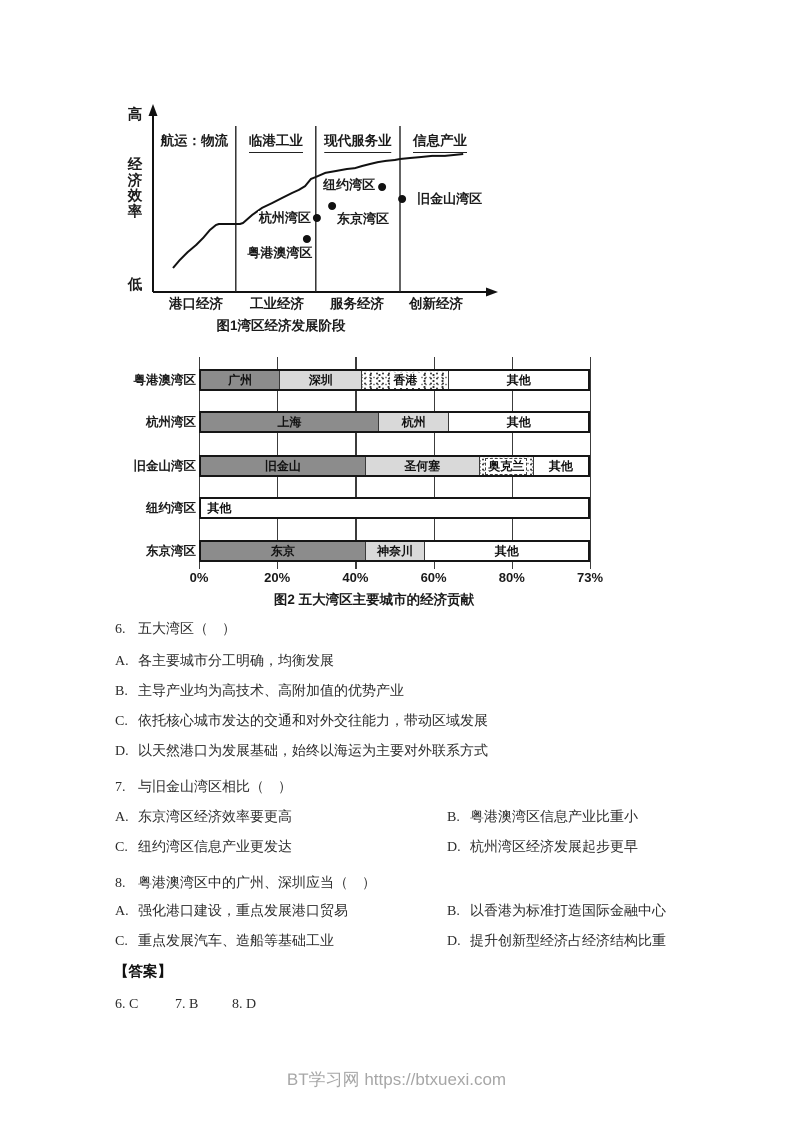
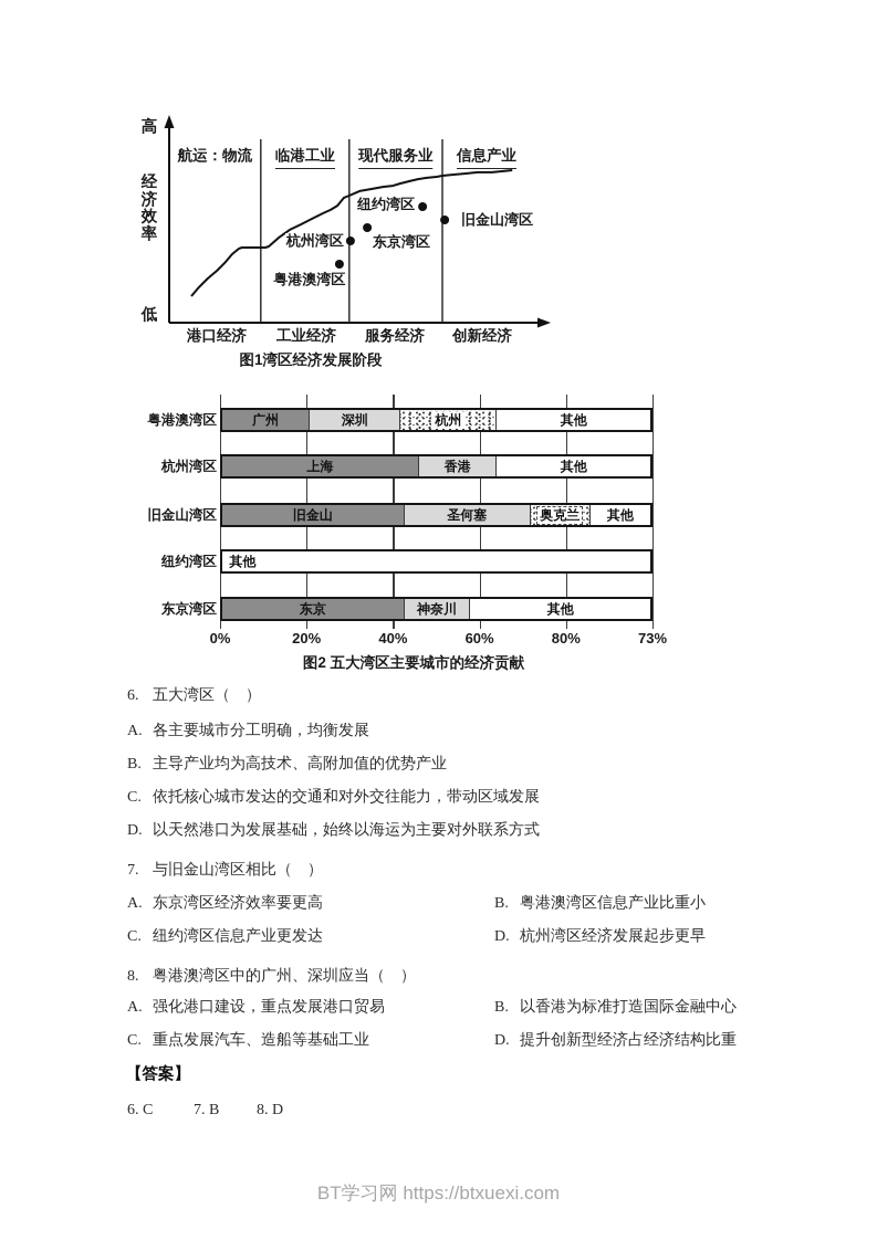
  高
  经
  济
  效
  率
  低
  图1湾区经济发展阶段
  航运：物流
  港口经济
  临港工业
  工业经济
  现代服务业
  服务经济
  信息产业
  创新经济
  粤港澳湾区
  杭州湾区
  东京湾区
  纽约湾区
  旧金山湾区
  图2 五大湾区主要城市的经济贡献
  0%
  20%
  40%
  60%
  80%
  73%
  粤港澳湾区
  广州
  深圳
- 香港
+ 杭州
  其他
  杭州湾区
  上海
- 杭州
+ 香港
  其他
  旧金山湾区
  旧金山
  圣何塞
  奥克兰
  其他
  纽约湾区
  其他
  东京湾区
  东京
  神奈川
  其他
  6. 五大湾区（ ）
  A. 各主要城市分工明确，均衡发展
  B. 主导产业均为高技术、高附加值的优势产业
  C. 依托核心城市发达的交通和对外交往能力，带动区域发展
  D. 以天然港口为发展基础，始终以海运为主要对外联系方式
  7. 与旧金山湾区相比（ ）
  A. 东京湾区经济效率要更高
  B. 粤港澳湾区信息产业比重小
  C. 纽约湾区信息产业更发达
  D. 杭州湾区经济发展起步更早
  8. 粤港澳湾区中的广州、深圳应当（ ）
  A. 强化港口建设，重点发展港口贸易
  B. 以香港为标准打造国际金融中心
  C. 重点发展汽车、造船等基础工业
  D. 提升创新型经济占经济结构比重
  【答案】
  6. C
  7. B
  8. D
  BT学习网 https://btxuexi.com
